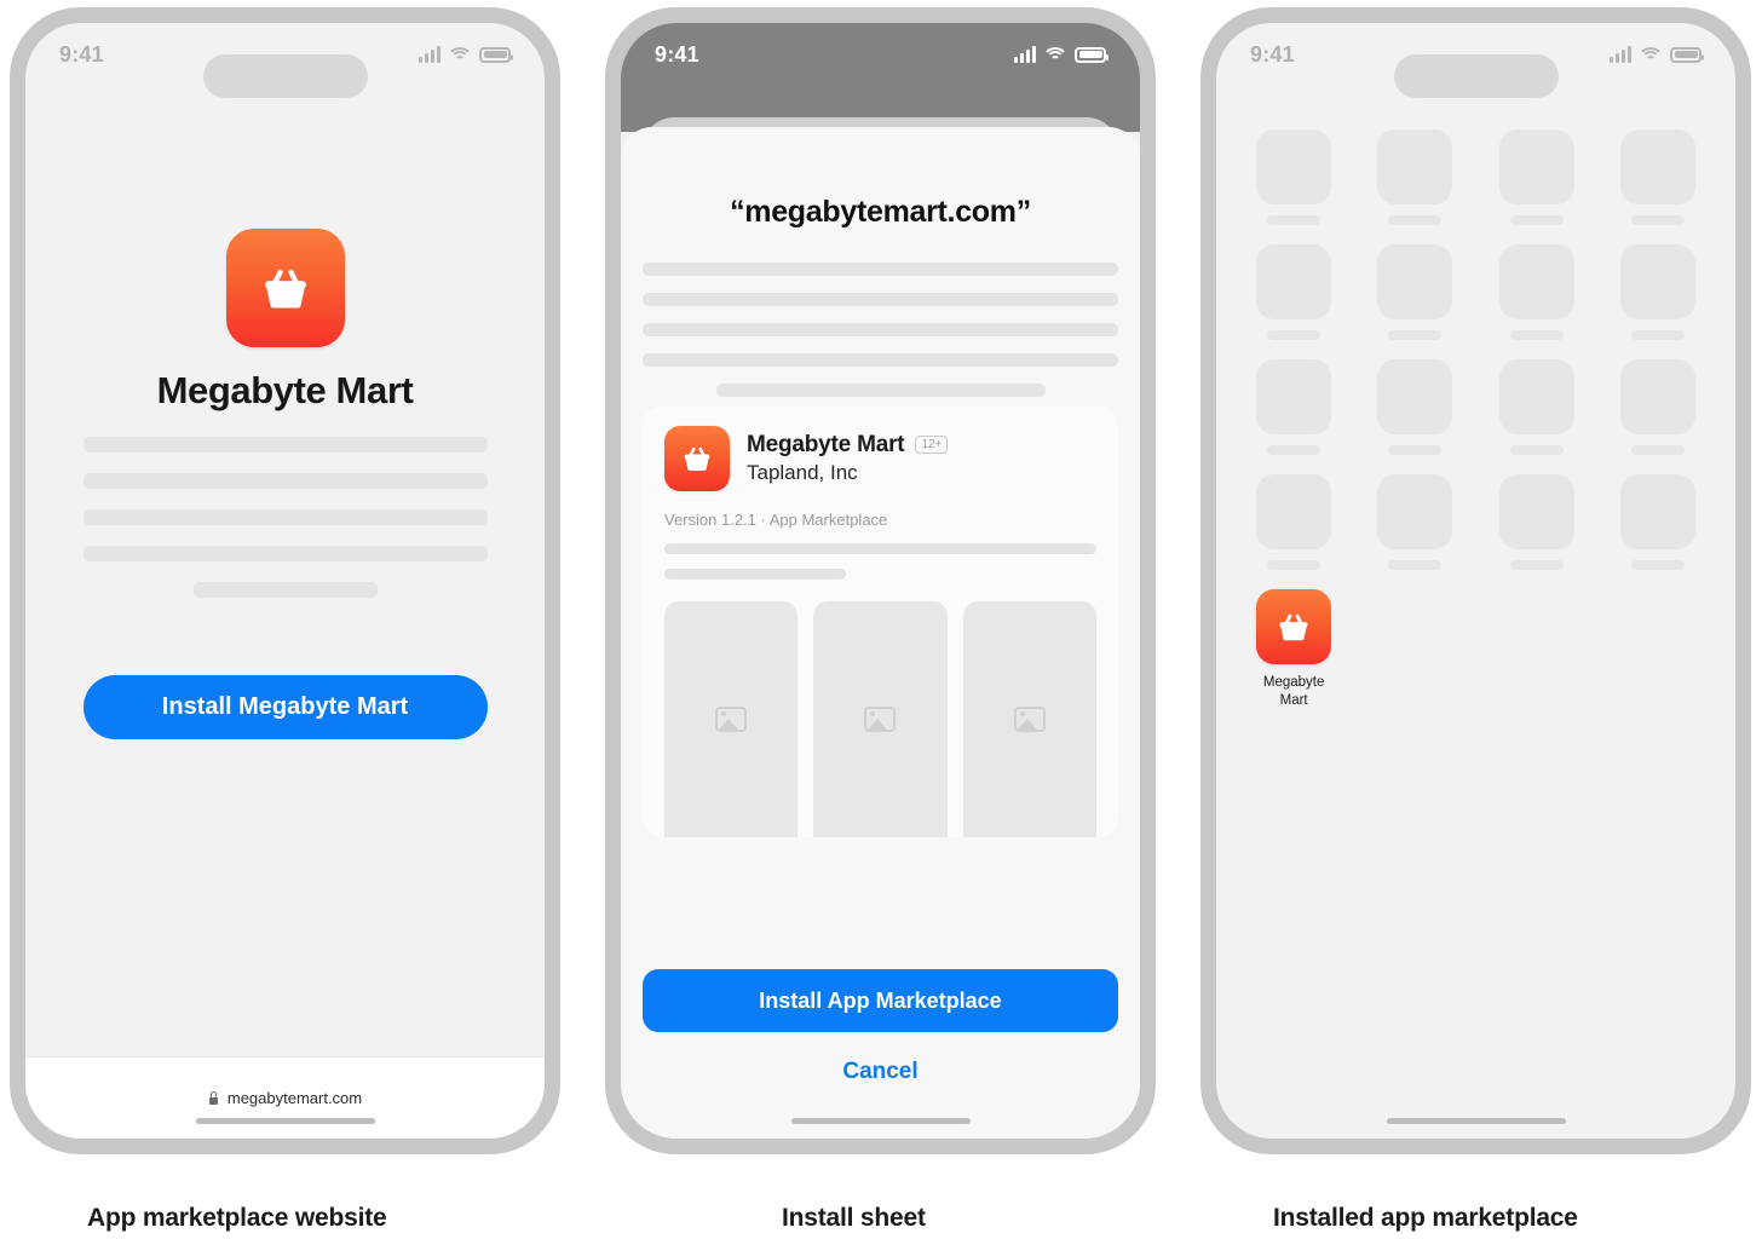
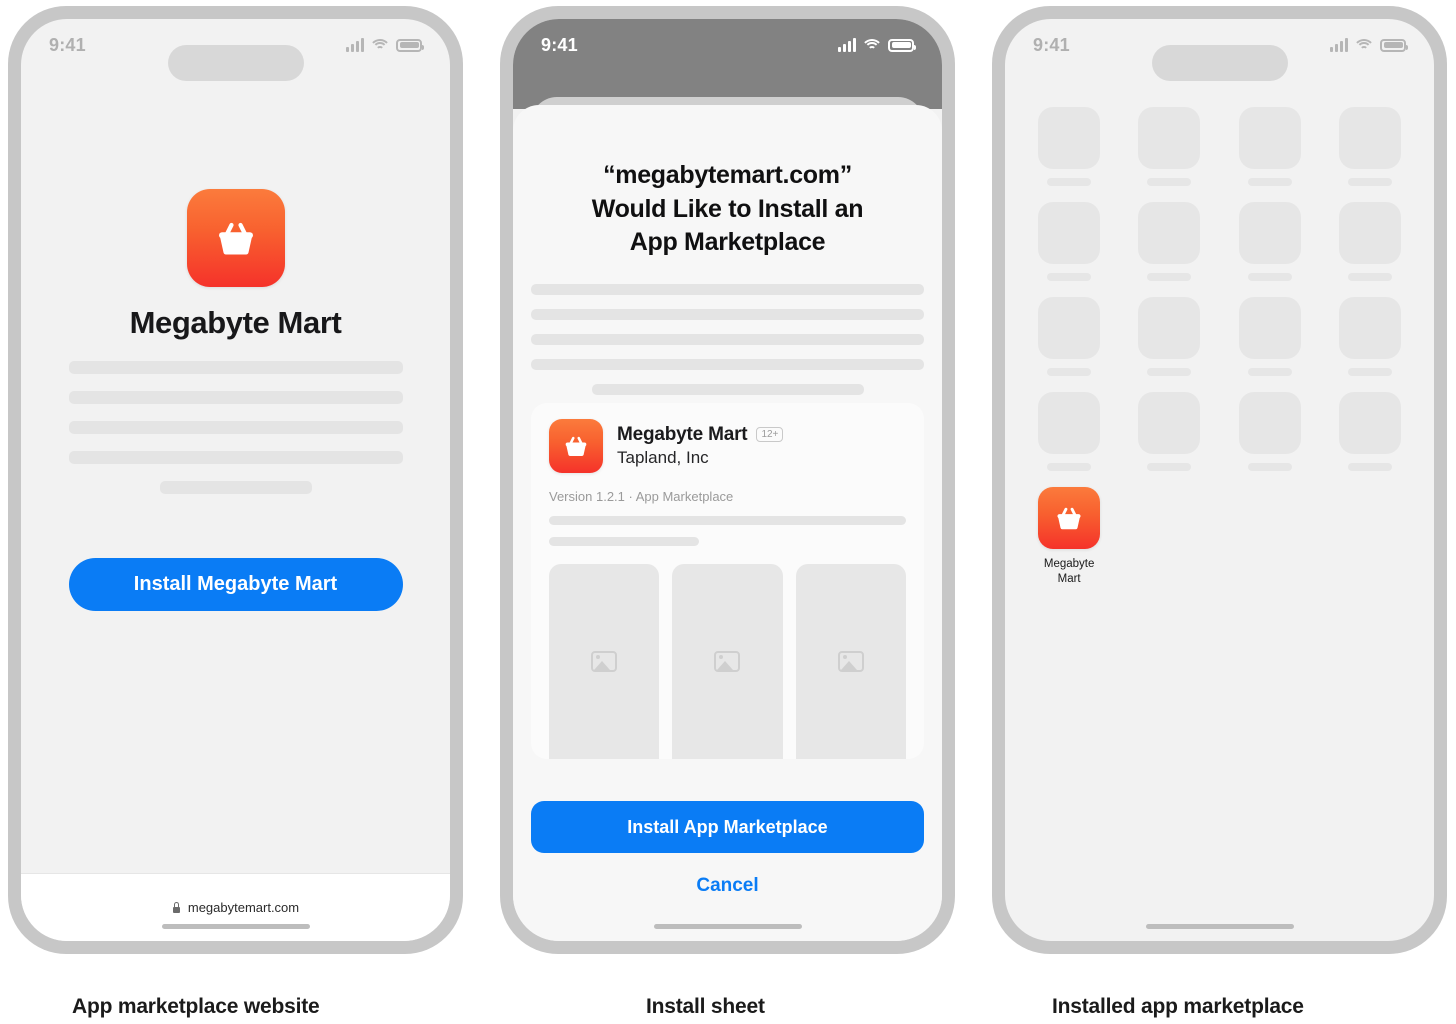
  9:41
  Megabyte Mart
  Install Megabyte Mart
  megabytemart.com
  9:41
  “megabytemart.com”
+ Would Like to Install an
+ App Marketplace
  Megabyte Mart
  12+
  Tapland, Inc
  Version 1.2.1 · App Marketplace
  Install App Marketplace Cancel
  9:41
  Megabyte
  Mart
  App marketplace website
  Install sheet
  Installed app marketplace
